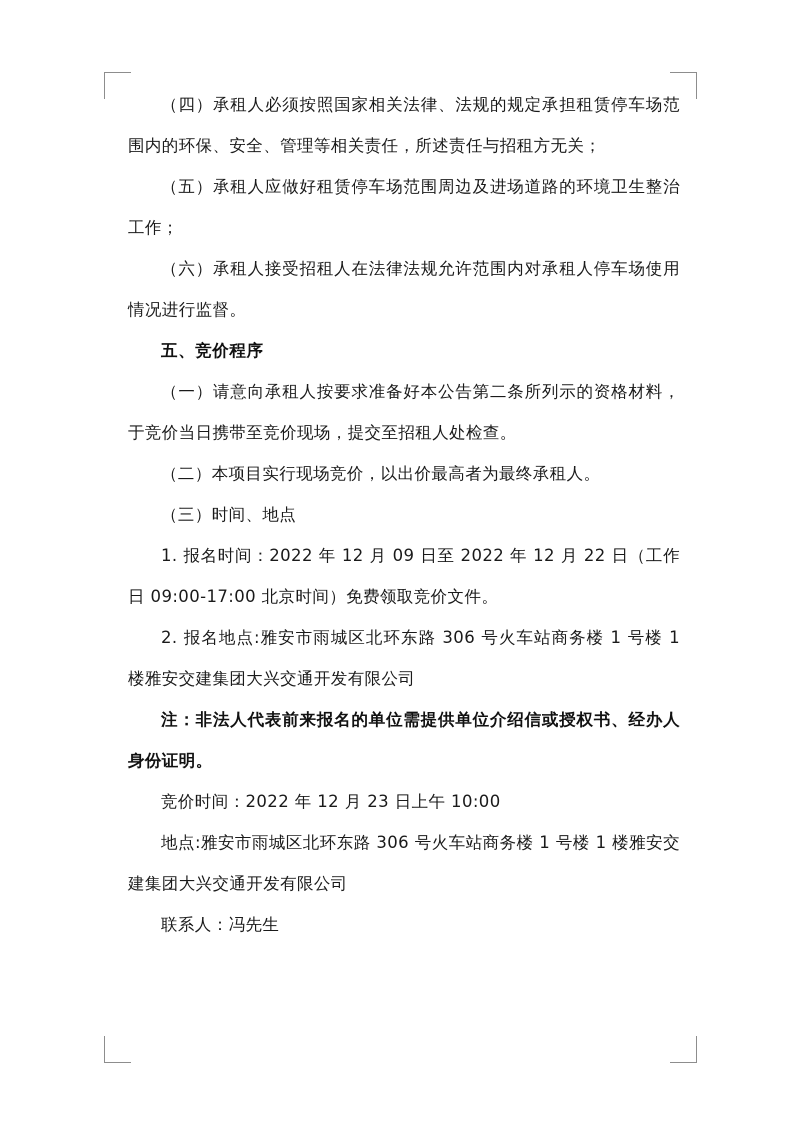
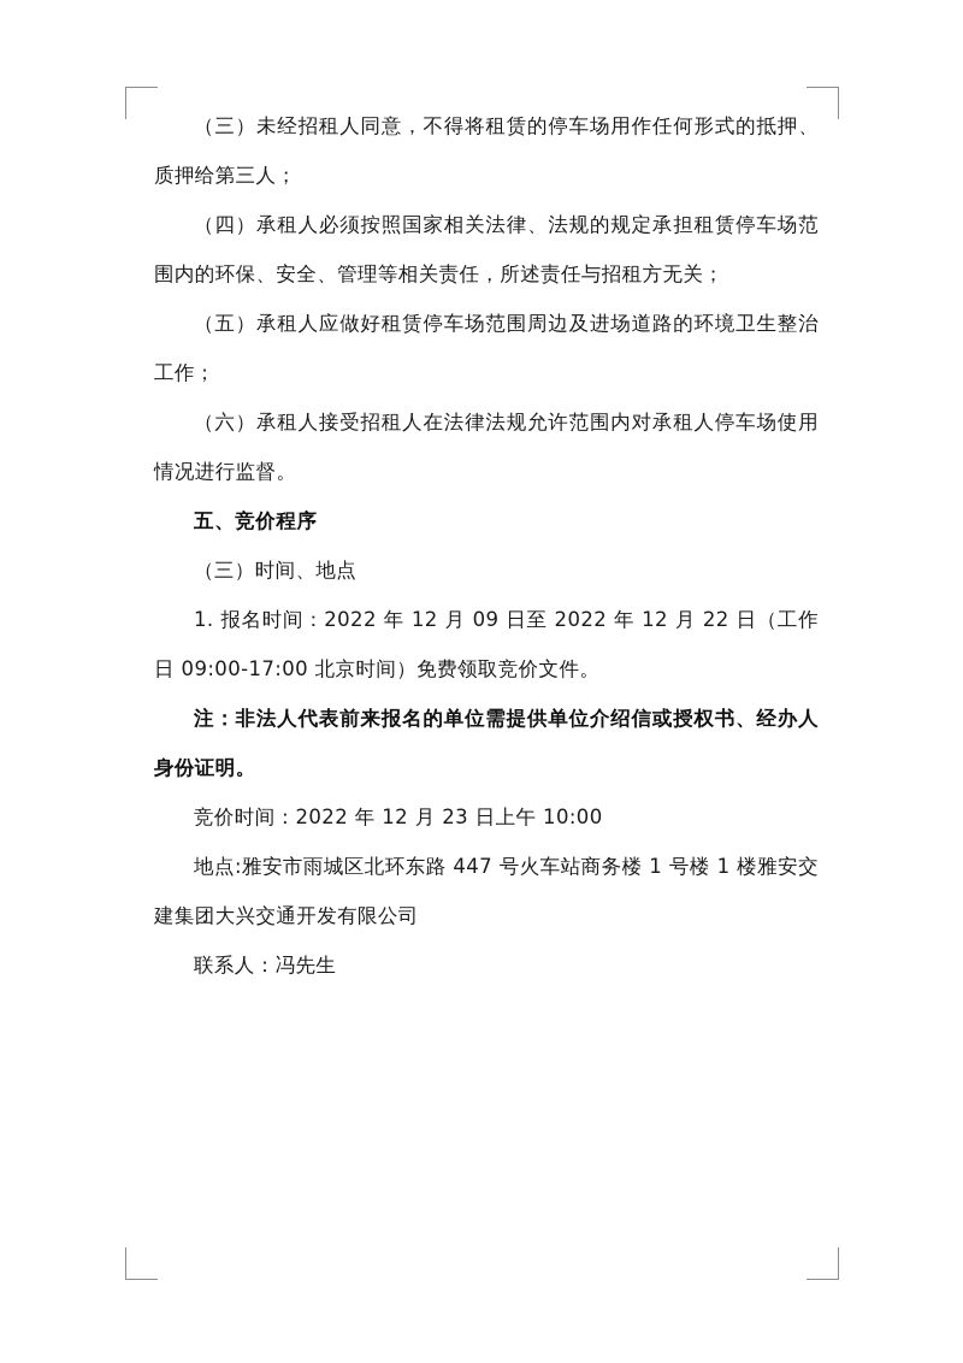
+ （三）未经招租人同意，不得将租赁的停车场用作任何形式的抵押、质押给第三人；
  （四）承租人必须按照国家相关法律、法规的规定承担租赁停车场范围内的环保、安全、管理等相关责任，所述责任与招租方无关；
  （五）承租人应做好租赁停车场范围周边及进场道路的环境卫生整治工作；
  （六）承租人接受招租人在法律法规允许范围内对承租人停车场使用情况进行监督。
  五、竞价程序
- （一）请意向承租人按要求准备好本公告第二条所列示的资格材料，于竞价当日携带至竞价现场，提交至招租人处检查。
- （二）本项目实行现场竞价，以出价最高者为最终承租人。
  （三）时间、地点
  1. 报名时间：2022 年 12 月 09 日至 2022 年 12 月 22 日（工作日 09:00-17:00 北京时间）免费领取竞价文件。
- 2. 报名地点:雅安市雨城区北环东路 306 号火车站商务楼 1 号楼 1 楼雅安交建集团大兴交通开发有限公司
  注：非法人代表前来报名的单位需提供单位介绍信或授权书、经办人身份证明。
  竞价时间：2022 年 12 月 23 日上午 10:00
- 地点:雅安市雨城区北环东路 306 号火车站商务楼 1 号楼 1 楼雅安交建集团大兴交通开发有限公司
+ 地点:雅安市雨城区北环东路 447 号火车站商务楼 1 号楼 1 楼雅安交建集团大兴交通开发有限公司
  联系人：冯先生
